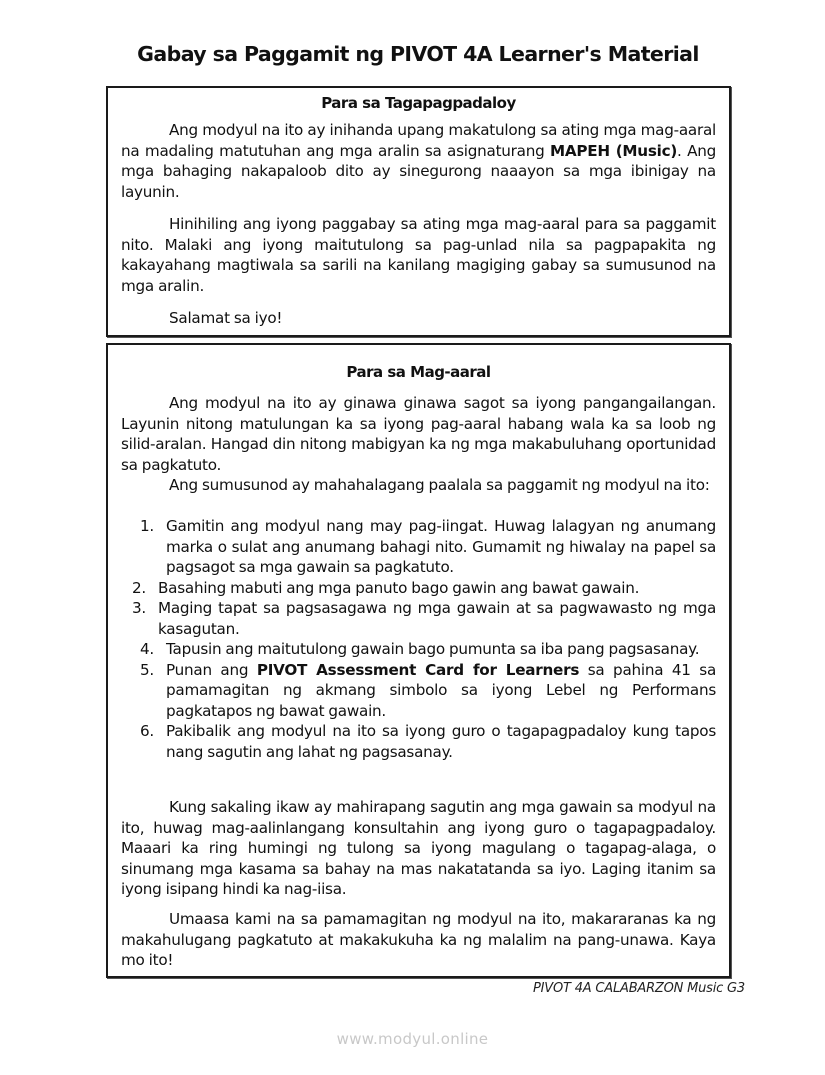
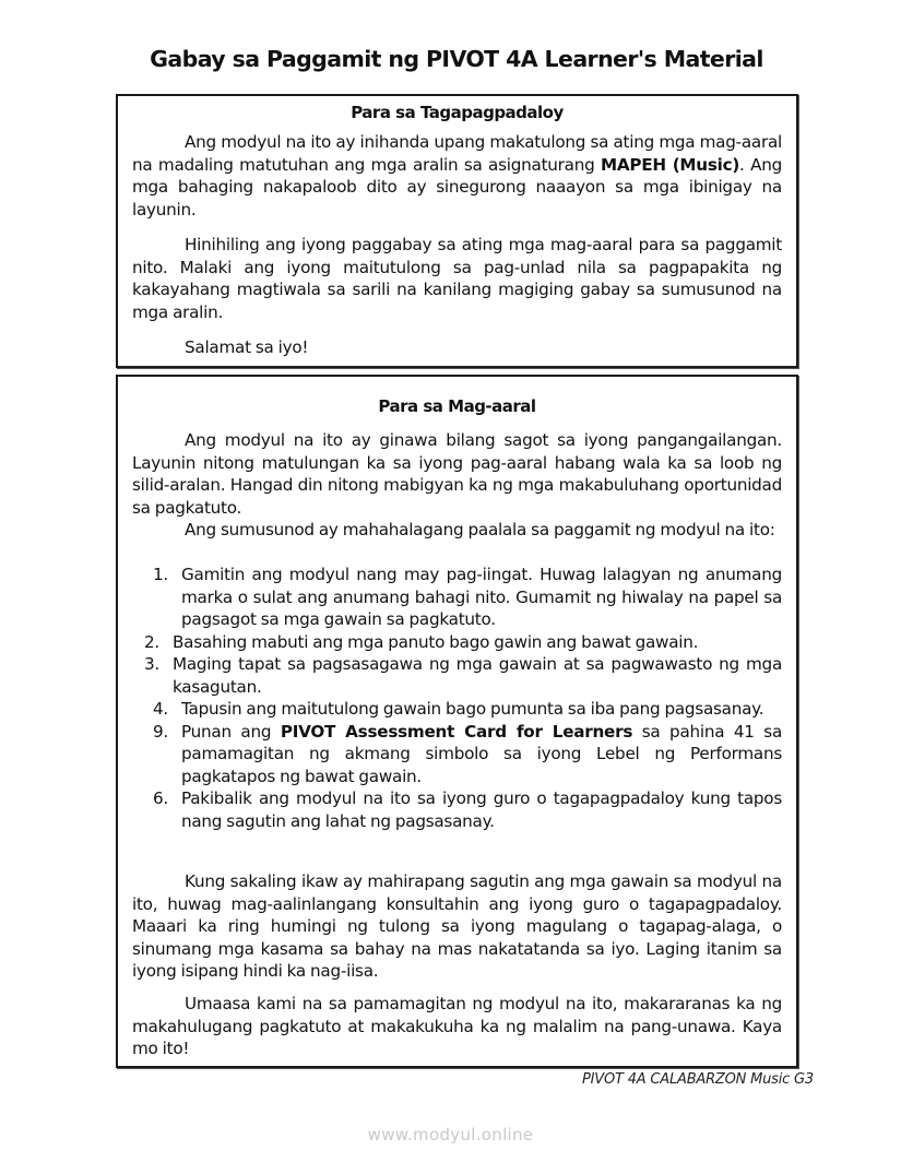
  Gabay sa Paggamit ng PIVOT 4A Learner's Material
  Para sa Tagapagpadaloy
  Ang modyul na ito ay inihanda upang makatulong sa ating mga mag-aaral na madaling matutuhan ang mga aralin sa asignaturang MAPEH (Music). Ang mga bahaging nakapaloob dito ay sinegurong naaayon sa mga ibinigay na layunin.
  Hinihiling ang iyong paggabay sa ating mga mag-aaral para sa paggamit nito. Malaki ang iyong maitutulong sa pag-unlad nila sa pagpapakita ng kakayahang magtiwala sa sarili na kanilang magiging gabay sa sumusunod na mga aralin.
  Salamat sa iyo!
  Para sa Mag-aaral
- Ang modyul na ito ay ginawa ginawa sagot sa iyong pangangailangan. Layunin nitong matulungan ka sa iyong pag-aaral habang wala ka sa loob ng silid-aralan. Hangad din nitong mabigyan ka ng mga makabuluhang oportunidad sa pagkatuto.
+ Ang modyul na ito ay ginawa bilang sagot sa iyong pangangailangan. Layunin nitong matulungan ka sa iyong pag-aaral habang wala ka sa loob ng silid-aralan. Hangad din nitong mabigyan ka ng mga makabuluhang oportunidad sa pagkatuto.
  Ang sumusunod ay mahahalagang paalala sa paggamit ng modyul na ito:
  1.
  Gamitin ang modyul nang may pag-iingat. Huwag lalagyan ng anumang marka o sulat ang anumang bahagi nito. Gumamit ng hiwalay na papel sa pagsagot sa mga gawain sa pagkatuto.
  2.
  Basahing mabuti ang mga panuto bago gawin ang bawat gawain.
  3.
  Maging tapat sa pagsasagawa ng mga gawain at sa pagwawasto ng mga kasagutan.
  4.
  Tapusin ang maitutulong gawain bago pumunta sa iba pang pagsasanay.
- 5.
+ 9.
  Punan ang PIVOT Assessment Card for Learners sa pahina 41 sa pamamagitan ng akmang simbolo sa iyong Lebel ng Performans pagkatapos ng bawat gawain.
  6.
  Pakibalik ang modyul na ito sa iyong guro o tagapagpadaloy kung tapos nang sagutin ang lahat ng pagsasanay.
  Kung sakaling ikaw ay mahirapang sagutin ang mga gawain sa modyul na ito, huwag mag-aalinlangang konsultahin ang iyong guro o tagapagpadaloy. Maaari ka ring humingi ng tulong sa iyong magulang o tagapag-alaga, o sinumang mga kasama sa bahay na mas nakatatanda sa iyo. Laging itanim sa iyong isipang hindi ka nag-iisa.
  Umaasa kami na sa pamamagitan ng modyul na ito, makararanas ka ng makahulugang pagkatuto at makakukuha ka ng malalim na pang-unawa. Kaya mo ito!
  PIVOT 4A CALABARZON Music G3
  www.modyul.online
